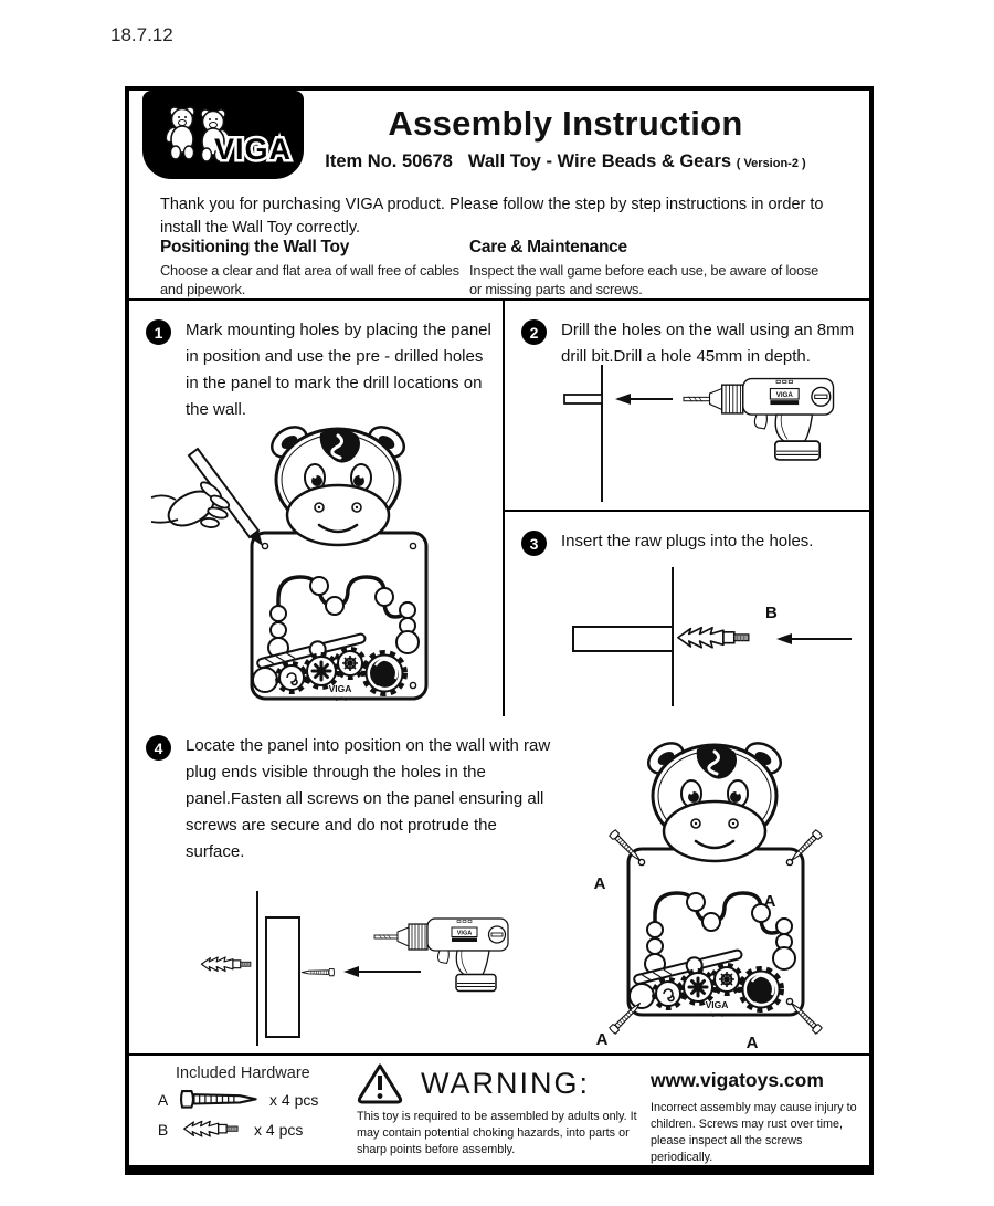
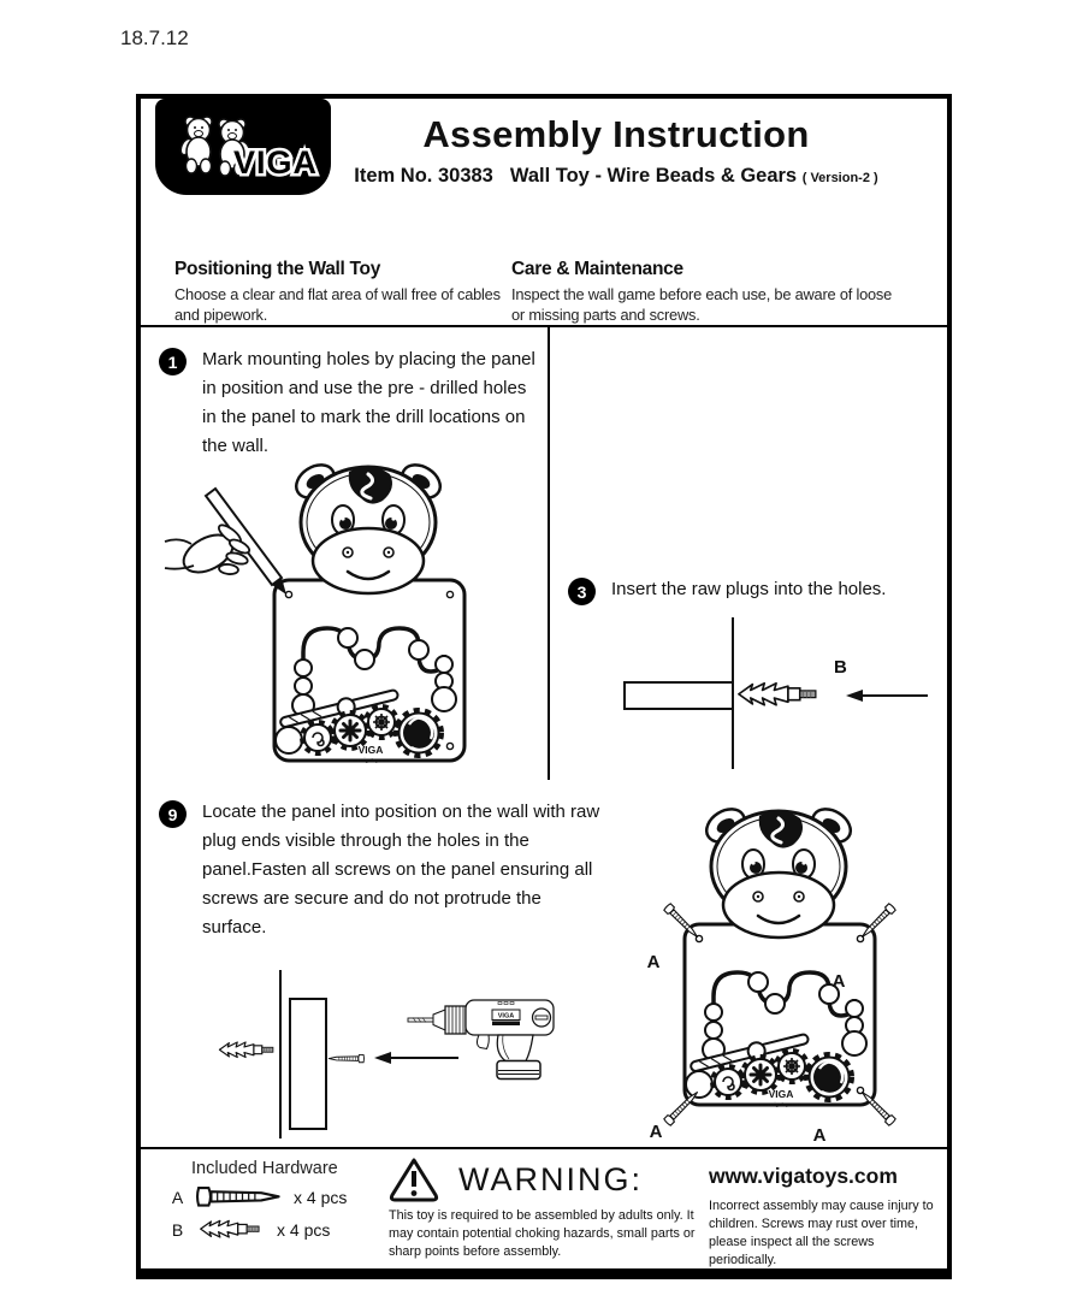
  18.7.12
  VIGA
  Assembly Instruction
- Item No. 50678 Wall Toy - Wire Beads & Gears ( Version-2 )
+ Item No. 30383 Wall Toy - Wire Beads & Gears ( Version-2 )
- Thank you for purchasing VIGA product. Please follow the step by step instructions in order to install the Wall Toy correctly.
  Positioning the Wall Toy
  Choose a clear and flat area of wall free of cables and pipework.
  Care & Maintenance
  Inspect the wall game before each use, be aware of loose or missing parts and screws.
  1
  Mark mounting holes by placing the panel in position and use the pre - drilled holes in the panel to mark the drill locations on the wall.
- 2
- Drill the holes on the wall using an 8mm drill bit.Drill a hole 45mm in depth.
  3
  Insert the raw plugs into the holes.
  B
- 4
+ 9
  Locate the panel into position on the wall with raw plug ends visible through the holes in the panel.Fasten all screws on the panel ensuring all screws are secure and do not protrude the surface.
  A
  A
  A
  A
  Included Hardware
  A
  x 4 pcs
  B
  x 4 pcs
  WARNING:
- This toy is required to be assembled by adults only. It may contain potential choking hazards, into parts or sharp points before assembly.
+ This toy is required to be assembled by adults only. It may contain potential choking hazards, small parts or sharp points before assembly.
  www.vigatoys.com
  Incorrect assembly may cause injury to children. Screws may rust over time, please inspect all the screws periodically.
